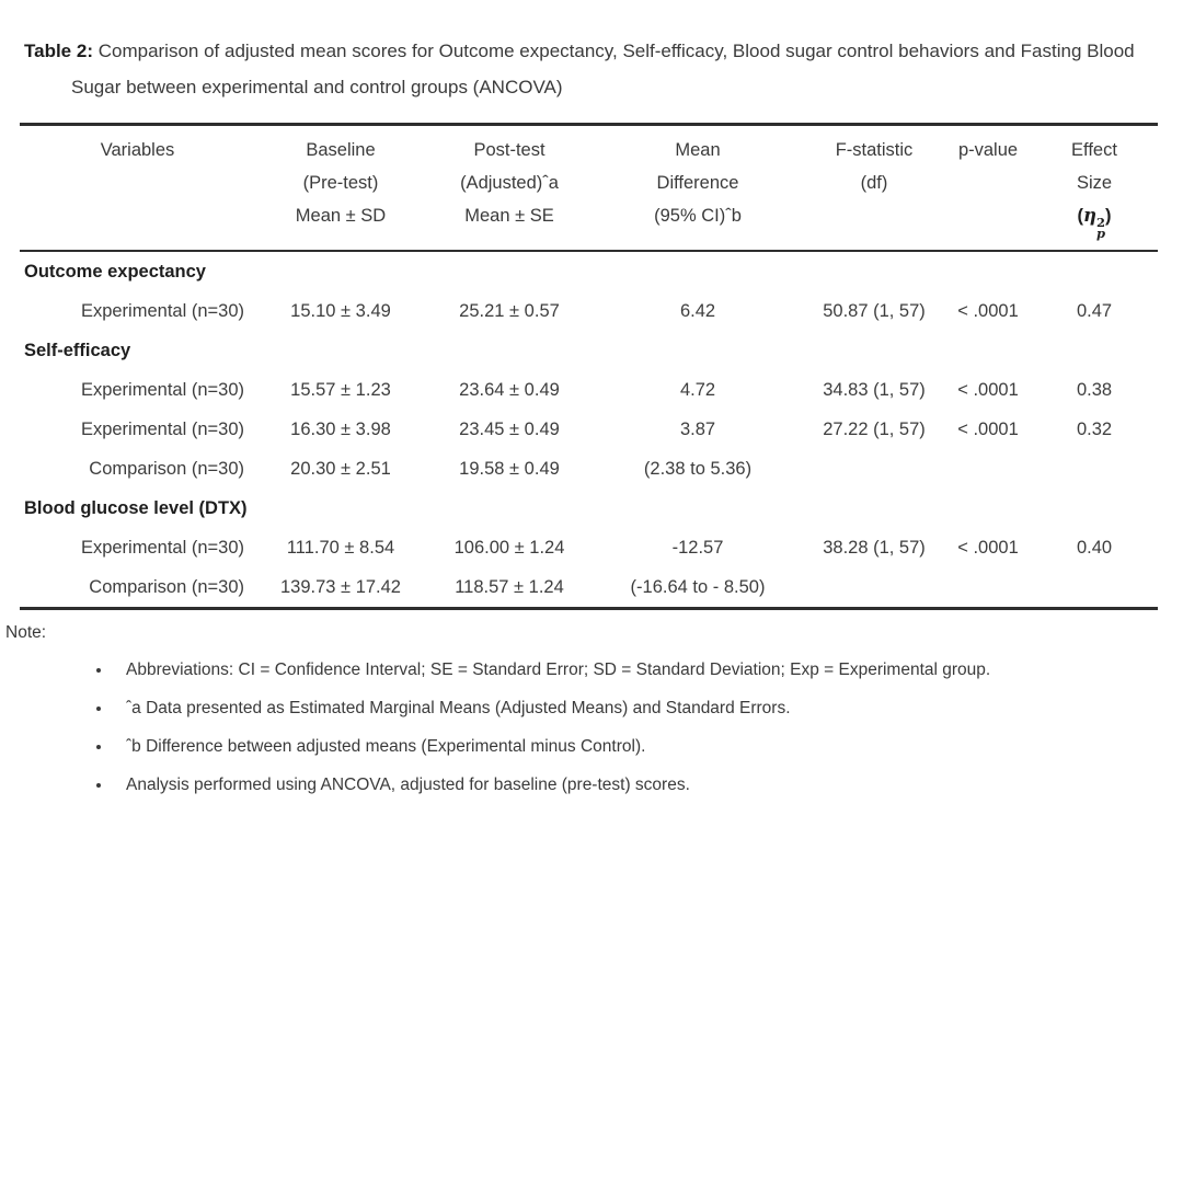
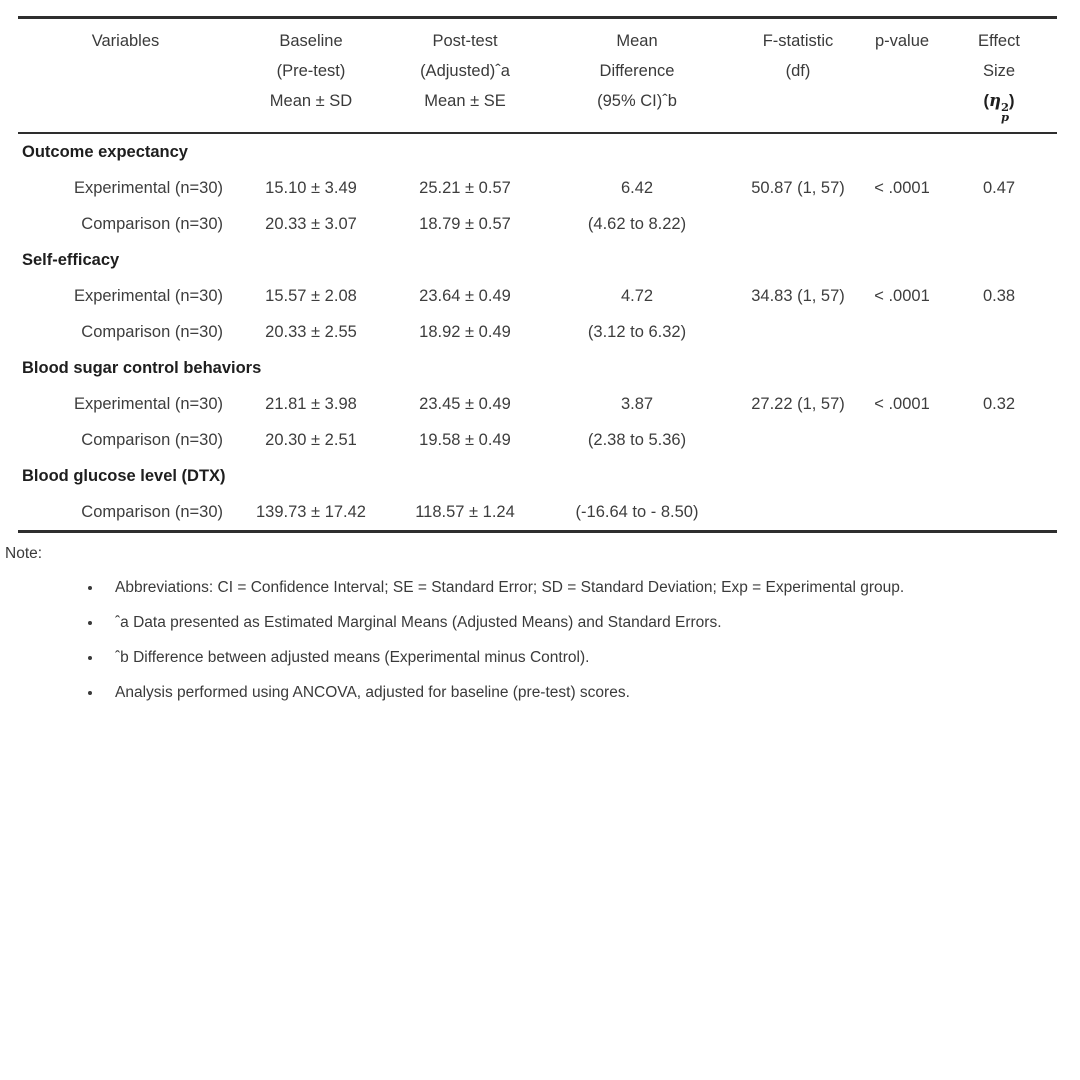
- Table 2: Comparison of adjusted mean scores for Outcome expectancy, Self-efficacy, Blood sugar control behaviors and Fasting Blood Sugar between experimental and control groups (ANCOVA)
  Variables	Baseline (Pre-test) Mean ± SD	Post-test (Adjusted)ˆa Mean ± SE	Mean Difference (95% CI)ˆb	F-statistic (df)	p-value	Effect Size (η2p)
  Outcome expectancy
  Experimental (n=30)	15.10 ± 3.49	25.21 ± 0.57	6.42	50.87 (1, 57)	< .0001	0.47
+ Comparison (n=30)	20.33 ± 3.07	18.79 ± 0.57	(4.62 to 8.22)
  Self-efficacy
- Experimental (n=30)	15.57 ± 1.23	23.64 ± 0.49	4.72	34.83 (1, 57)	< .0001	0.38
+ Experimental (n=30)	15.57 ± 2.08	23.64 ± 0.49	4.72	34.83 (1, 57)	< .0001	0.38
+ Comparison (n=30)	20.33 ± 2.55	18.92 ± 0.49	(3.12 to 6.32)
+ Blood sugar control behaviors
- Experimental (n=30)	16.30 ± 3.98	23.45 ± 0.49	3.87	27.22 (1, 57)	< .0001	0.32
+ Experimental (n=30)	21.81 ± 3.98	23.45 ± 0.49	3.87	27.22 (1, 57)	< .0001	0.32
  Comparison (n=30)	20.30 ± 2.51	19.58 ± 0.49	(2.38 to 5.36)
  Blood glucose level (DTX)
- Experimental (n=30)	111.70 ± 8.54	106.00 ± 1.24	-12.57	38.28 (1, 57)	< .0001	0.40
  Comparison (n=30)	139.73 ± 17.42	118.57 ± 1.24	(-16.64 to - 8.50)
  Note:
  Abbreviations: CI = Confidence Interval; SE = Standard Error; SD = Standard Deviation; Exp = Experimental group.
  ˆa Data presented as Estimated Marginal Means (Adjusted Means) and Standard Errors.
  ˆb Difference between adjusted means (Experimental minus Control).
  Analysis performed using ANCOVA, adjusted for baseline (pre-test) scores.
